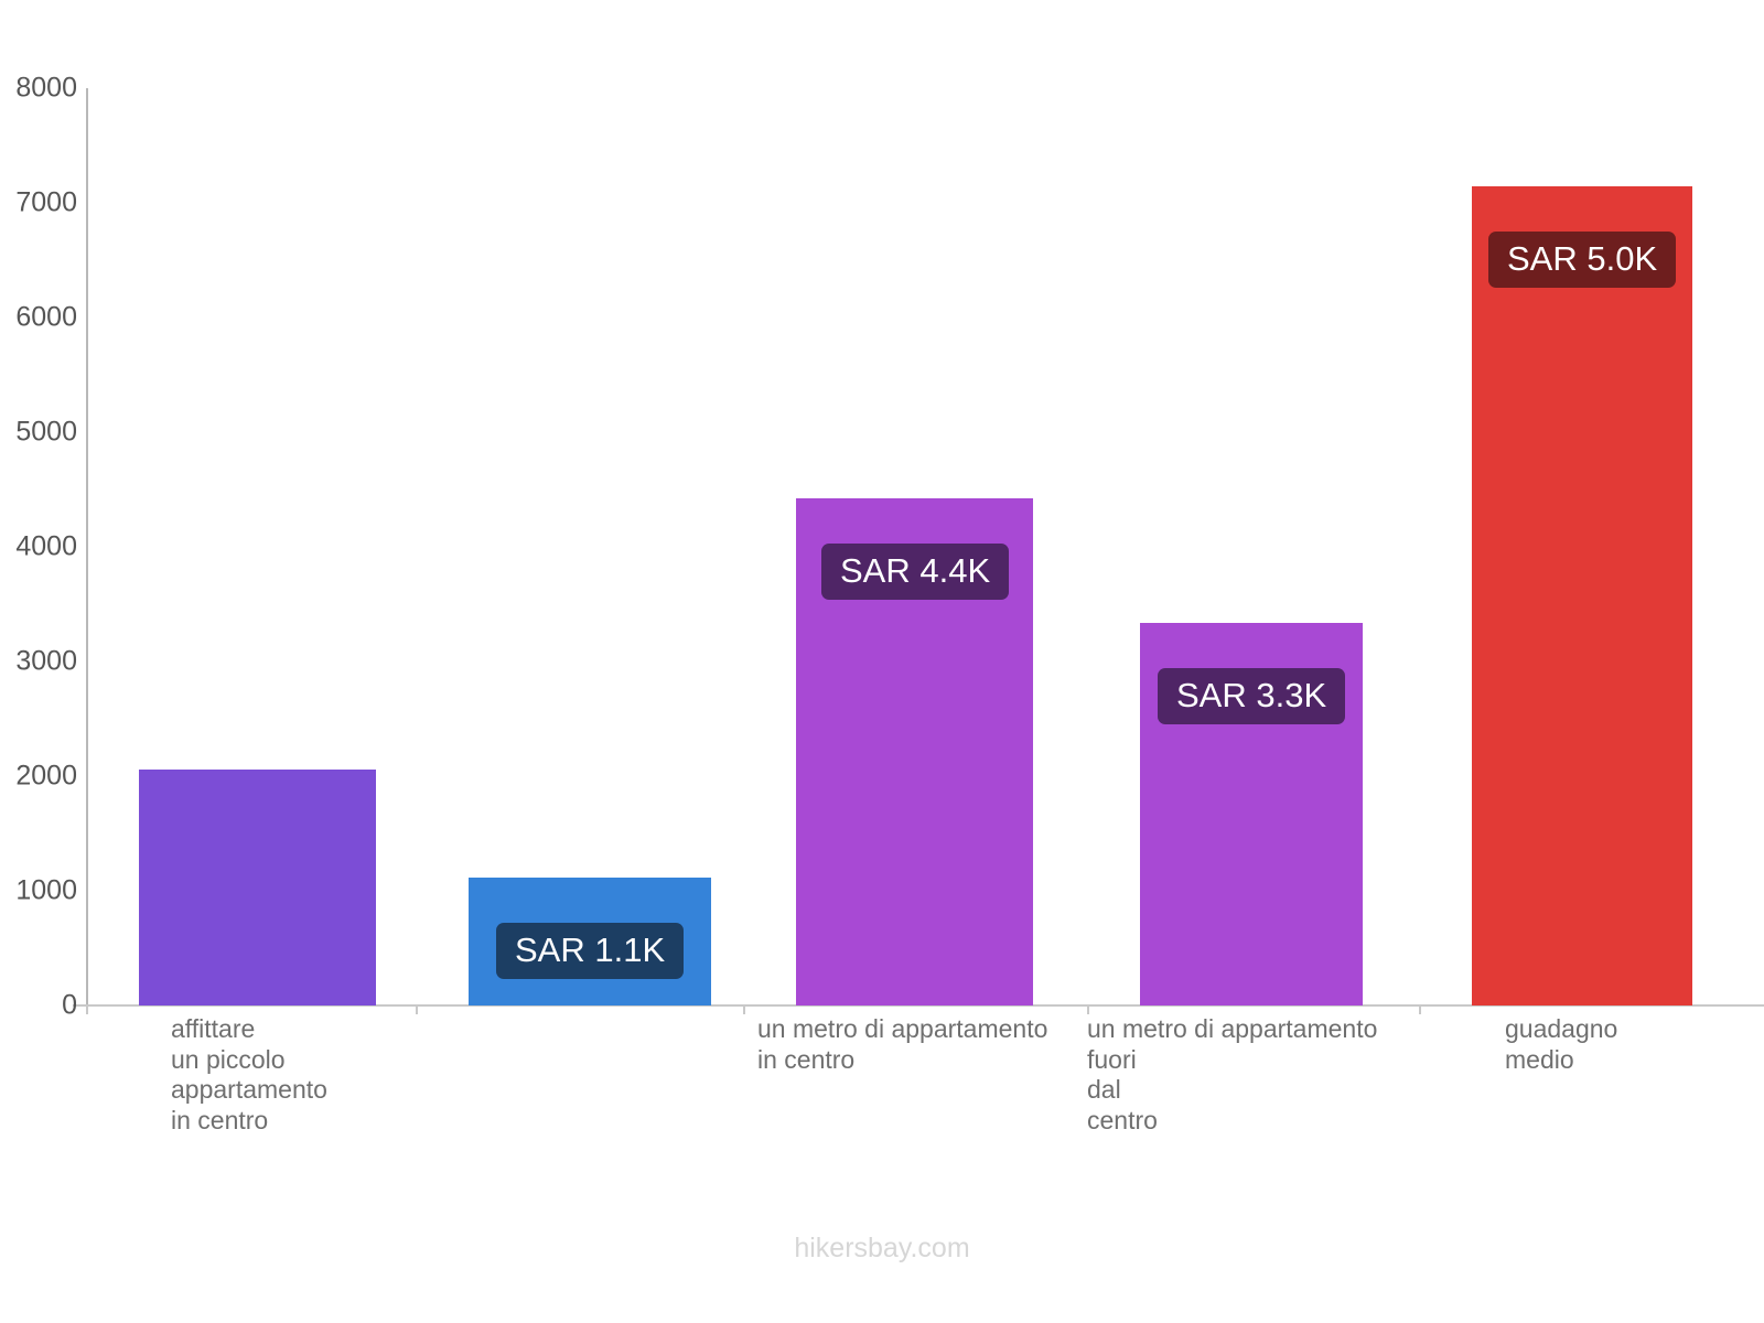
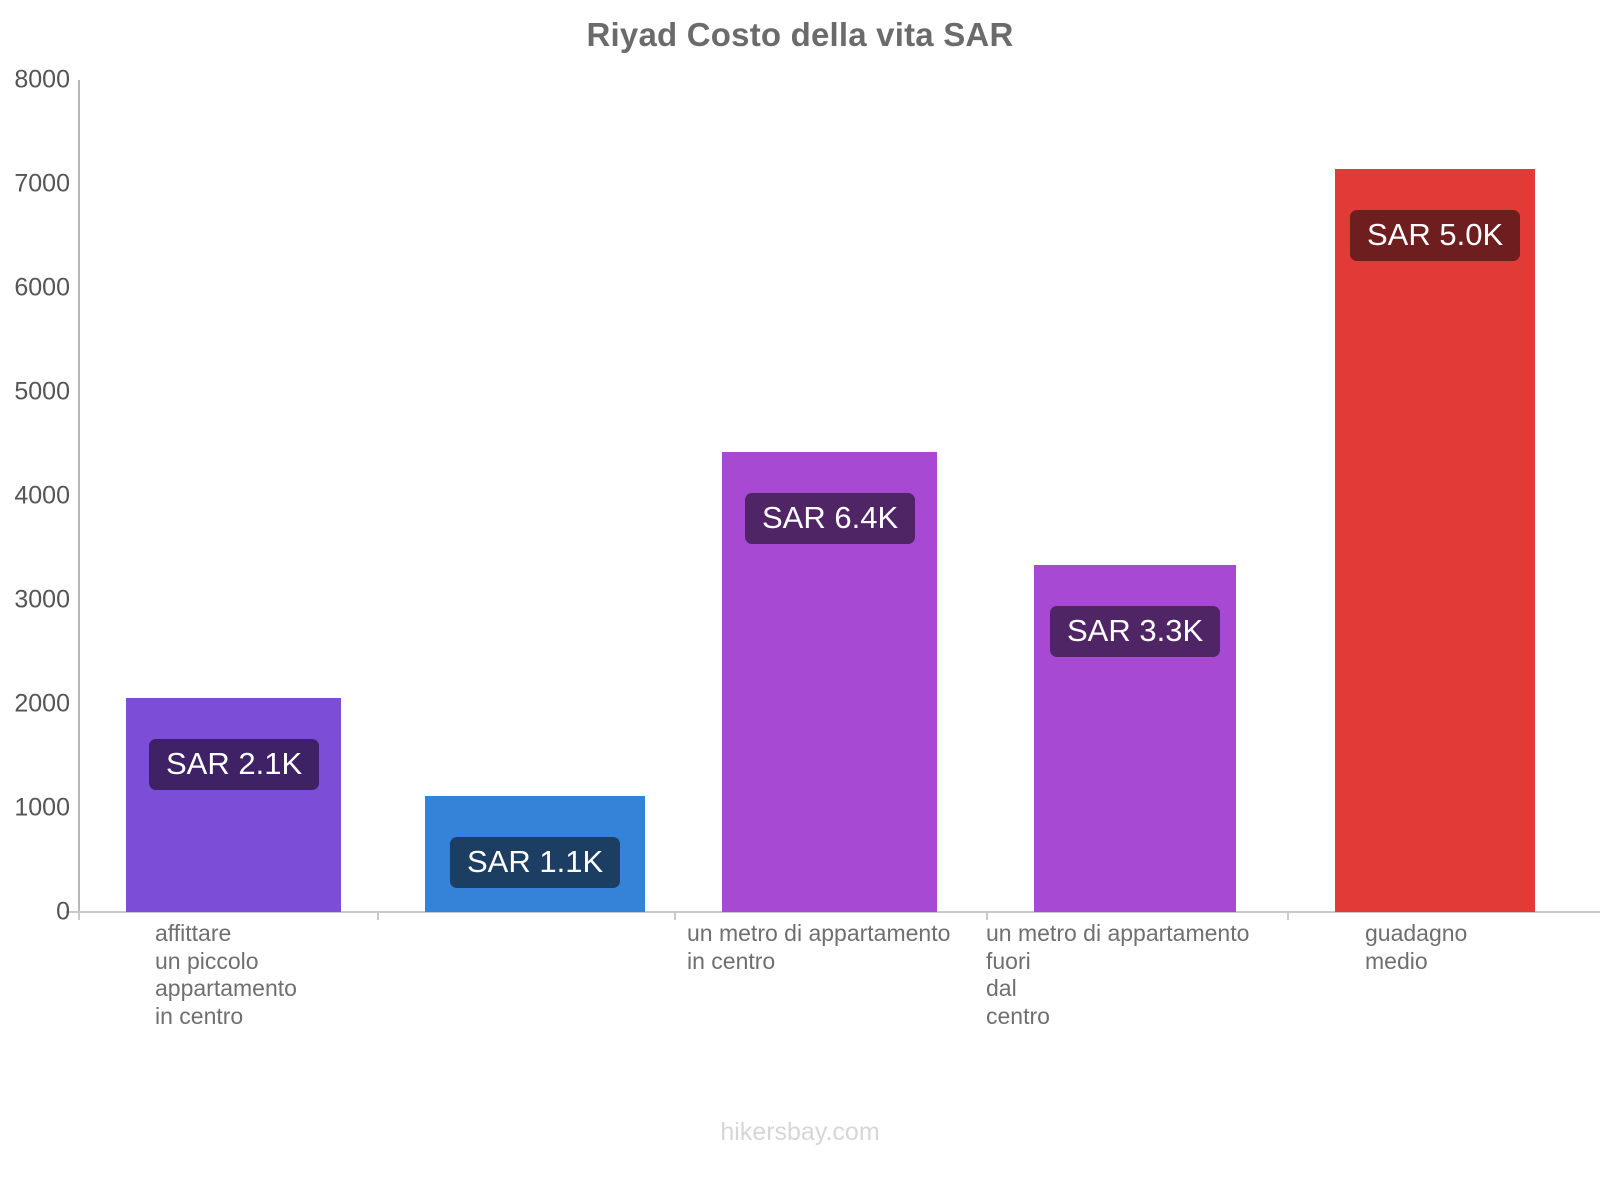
+ Riyad Costo della vita SAR
  0
  1000
  2000
  3000
  4000
  5000
  6000
  7000
  8000
+ SAR 2.1K
  SAR 1.1K
- SAR 4.4K
+ SAR 6.4K
  SAR 3.3K
  SAR 5.0K
  affittare
  un piccolo
  appartamento
  in centro
  un metro di appartamento
  in centro
  un metro di appartamento
  fuori
  dal
  centro
  guadagno
  medio
  hikersbay.com
